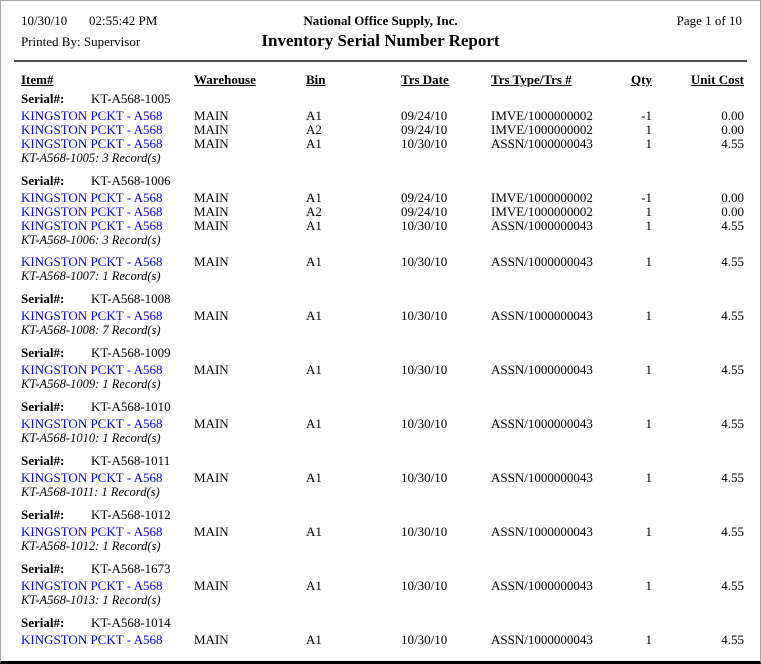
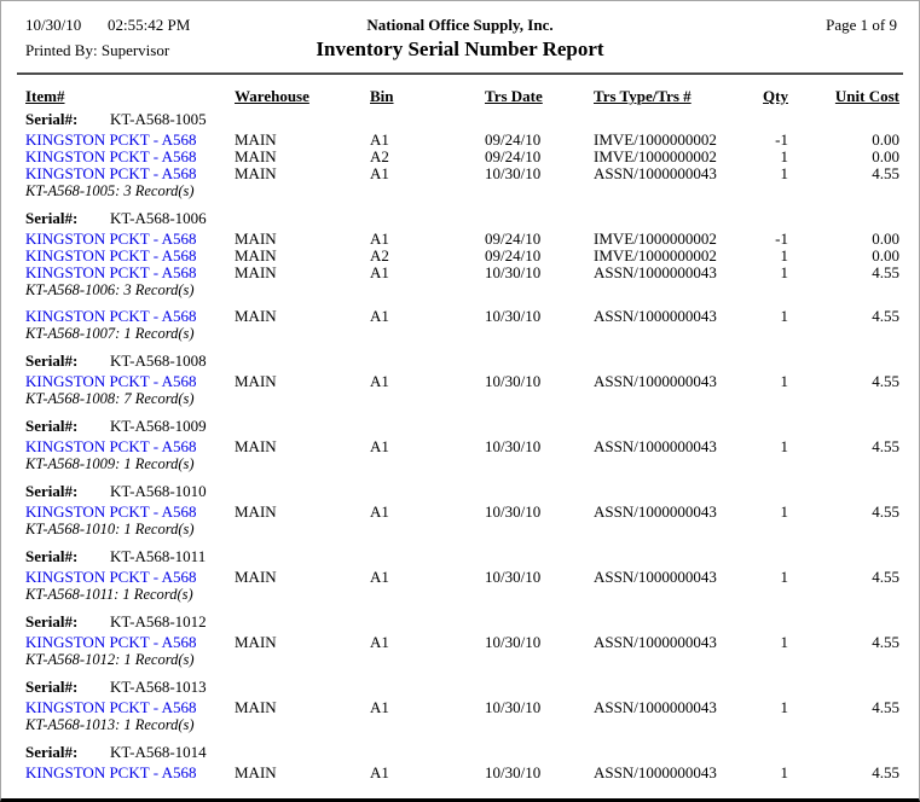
  10/30/10
  02:55:42 PM
  Printed By: Supervisor
  National Office Supply, Inc.
  Inventory Serial Number Report
- Page 1 of 10
+ Page 1 of 9
  Item#
  Warehouse
  Bin
  Trs Date
  Trs Type/Trs #
  Qty
  Unit Cost
  Serial#: KT-A568-1005
  KINGSTON PCKT - A568
  MAIN
  A1
  09/24/10
  IMVE/1000000002
  -1
  0.00
  KINGSTON PCKT - A568
  MAIN
  A2
  09/24/10
  IMVE/1000000002
  1
  0.00
  KINGSTON PCKT - A568
  MAIN
  A1
  10/30/10
  ASSN/1000000043
  1
  4.55
  KT-A568-1005: 3 Record(s)
  Serial#: KT-A568-1006
  KINGSTON PCKT - A568
  MAIN
  A1
  09/24/10
  IMVE/1000000002
  -1
  0.00
  KINGSTON PCKT - A568
  MAIN
  A2
  09/24/10
  IMVE/1000000002
  1
  0.00
  KINGSTON PCKT - A568
  MAIN
  A1
  10/30/10
  ASSN/1000000043
  1
  4.55
  KT-A568-1006: 3 Record(s)
  KINGSTON PCKT - A568
  MAIN
  A1
  10/30/10
  ASSN/1000000043
  1
  4.55
  KT-A568-1007: 1 Record(s)
  Serial#: KT-A568-1008
  KINGSTON PCKT - A568
  MAIN
  A1
  10/30/10
  ASSN/1000000043
  1
  4.55
  KT-A568-1008: 7 Record(s)
  Serial#: KT-A568-1009
  KINGSTON PCKT - A568
  MAIN
  A1
  10/30/10
  ASSN/1000000043
  1
  4.55
  KT-A568-1009: 1 Record(s)
  Serial#: KT-A568-1010
  KINGSTON PCKT - A568
  MAIN
  A1
  10/30/10
  ASSN/1000000043
  1
  4.55
  KT-A568-1010: 1 Record(s)
  Serial#: KT-A568-1011
  KINGSTON PCKT - A568
  MAIN
  A1
  10/30/10
  ASSN/1000000043
  1
  4.55
  KT-A568-1011: 1 Record(s)
  Serial#: KT-A568-1012
  KINGSTON PCKT - A568
  MAIN
  A1
  10/30/10
  ASSN/1000000043
  1
  4.55
  KT-A568-1012: 1 Record(s)
- Serial#: KT-A568-1673
+ Serial#: KT-A568-1013
  KINGSTON PCKT - A568
  MAIN
  A1
  10/30/10
  ASSN/1000000043
  1
  4.55
  KT-A568-1013: 1 Record(s)
  Serial#: KT-A568-1014
  KINGSTON PCKT - A568
  MAIN
  A1
  10/30/10
  ASSN/1000000043
  1
  4.55
